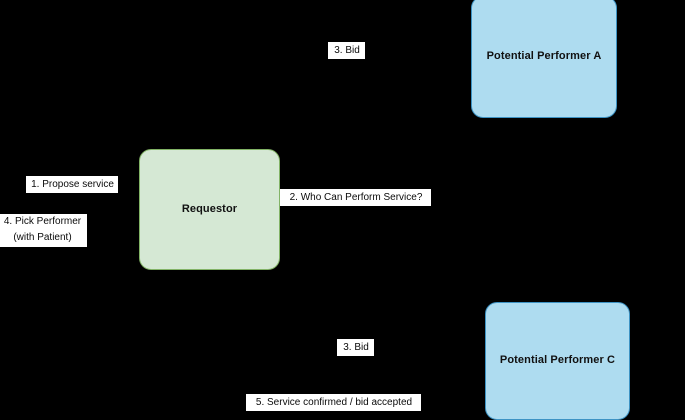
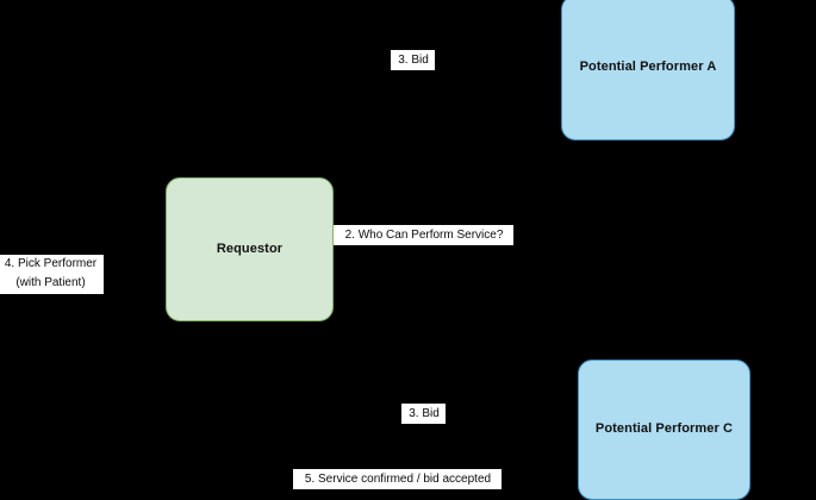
  Requestor
  Potential Performer A
  Potential Performer C
- 1. Propose service
  2. Who Can Perform Service?
  3. Bid
  3. Bid
  4. Pick Performer
  (with Patient)
  5. Service confirmed / bid accepted
